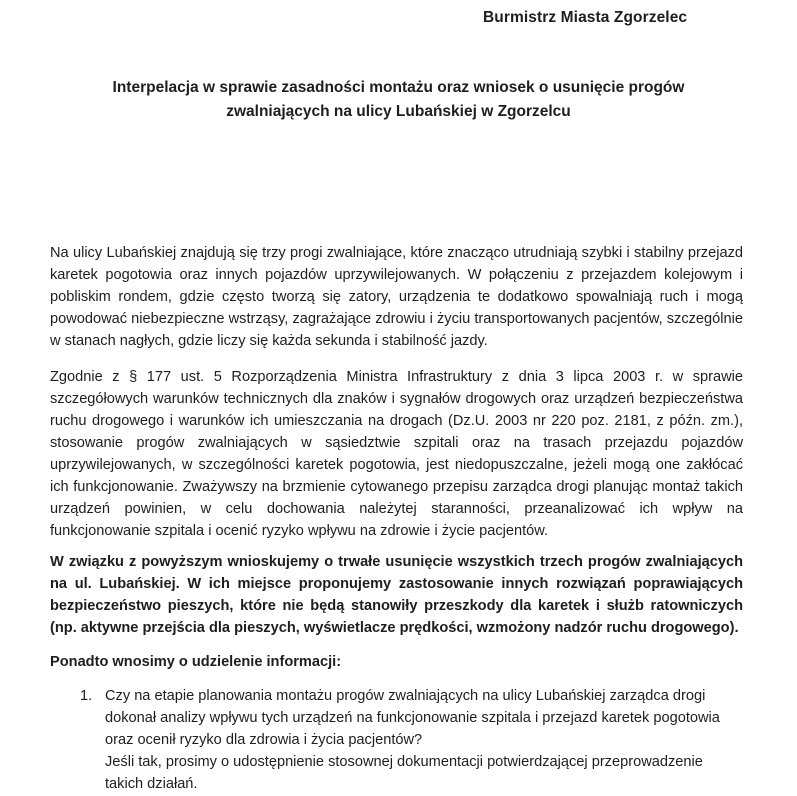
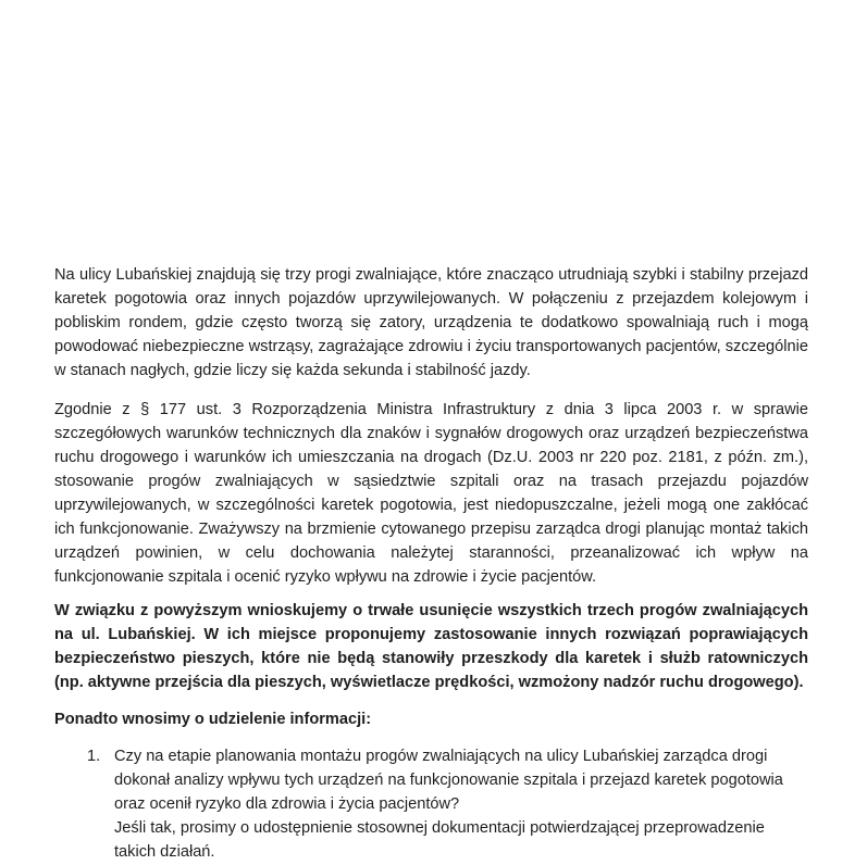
- Burmistrz Miasta Zgorzelec
- Interpelacja w sprawie zasadności montażu oraz wniosek o usunięcie progów zwalniających na ulicy Lubańskiej w Zgorzelcu
  Na ulicy Lubańskiej znajdują się trzy progi zwalniające, które znacząco utrudniają szybki i stabilny przejazd karetek pogotowia oraz innych pojazdów uprzywilejowanych. W połączeniu z przejazdem kolejowym i pobliskim rondem, gdzie często tworzą się zatory, urządzenia te dodatkowo spowalniają ruch i mogą powodować niebezpieczne wstrząsy, zagrażające zdrowiu i życiu transportowanych pacjentów, szczególnie w stanach nagłych, gdzie liczy się każda sekunda i stabilność jazdy.
- Zgodnie z § 177 ust. 5 Rozporządzenia Ministra Infrastruktury z dnia 3 lipca 2003 r. w sprawie szczegółowych warunków technicznych dla znaków i sygnałów drogowych oraz urządzeń bezpieczeństwa ruchu drogowego i warunków ich umieszczania na drogach (Dz.U. 2003 nr 220 poz. 2181, z późn. zm.), stosowanie progów zwalniających w sąsiedztwie szpitali oraz na trasach przejazdu pojazdów uprzywilejowanych, w szczególności karetek pogotowia, jest niedopuszczalne, jeżeli mogą one zakłócać ich funkcjonowanie. Zważywszy na brzmienie cytowanego przepisu zarządca drogi planując montaż takich urządzeń powinien, w celu dochowania należytej staranności, przeanalizować ich wpływ na funkcjonowanie szpitala i ocenić ryzyko wpływu na zdrowie i życie pacjentów.
+ Zgodnie z § 177 ust. 3 Rozporządzenia Ministra Infrastruktury z dnia 3 lipca 2003 r. w sprawie szczegółowych warunków technicznych dla znaków i sygnałów drogowych oraz urządzeń bezpieczeństwa ruchu drogowego i warunków ich umieszczania na drogach (Dz.U. 2003 nr 220 poz. 2181, z późn. zm.), stosowanie progów zwalniających w sąsiedztwie szpitali oraz na trasach przejazdu pojazdów uprzywilejowanych, w szczególności karetek pogotowia, jest niedopuszczalne, jeżeli mogą one zakłócać ich funkcjonowanie. Zważywszy na brzmienie cytowanego przepisu zarządca drogi planując montaż takich urządzeń powinien, w celu dochowania należytej staranności, przeanalizować ich wpływ na funkcjonowanie szpitala i ocenić ryzyko wpływu na zdrowie i życie pacjentów.
  W związku z powyższym wnioskujemy o trwałe usunięcie wszystkich trzech progów zwalniających na ul. Lubańskiej. W ich miejsce proponujemy zastosowanie innych rozwiązań poprawiających bezpieczeństwo pieszych, które nie będą stanowiły przeszkody dla karetek i służb ratowniczych (np. aktywne przejścia dla pieszych, wyświetlacze prędkości, wzmożony nadzór ruchu drogowego).
  Ponadto wnosimy o udzielenie informacji:
  1.
  Czy na etapie planowania montażu progów zwalniających na ulicy Lubańskiej zarządca drogi dokonał analizy wpływu tych urządzeń na funkcjonowanie szpitala i przejazd karetek pogotowia oraz ocenił ryzyko dla zdrowia i życia pacjentów?
  Jeśli tak, prosimy o udostępnienie stosownej dokumentacji potwierdzającej przeprowadzenie takich działań.
